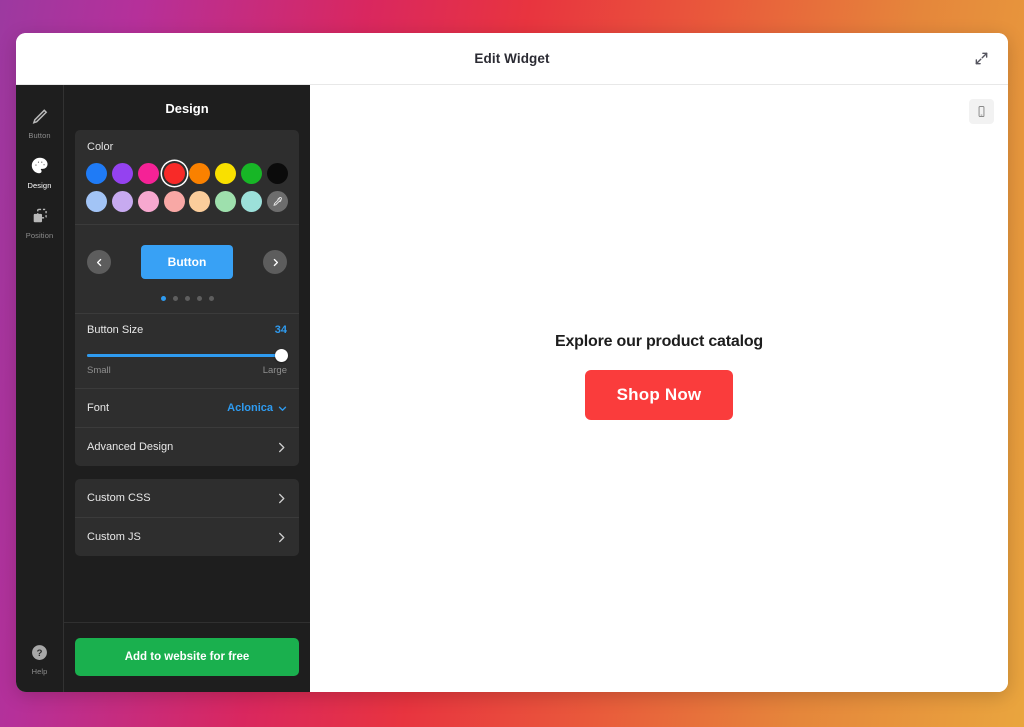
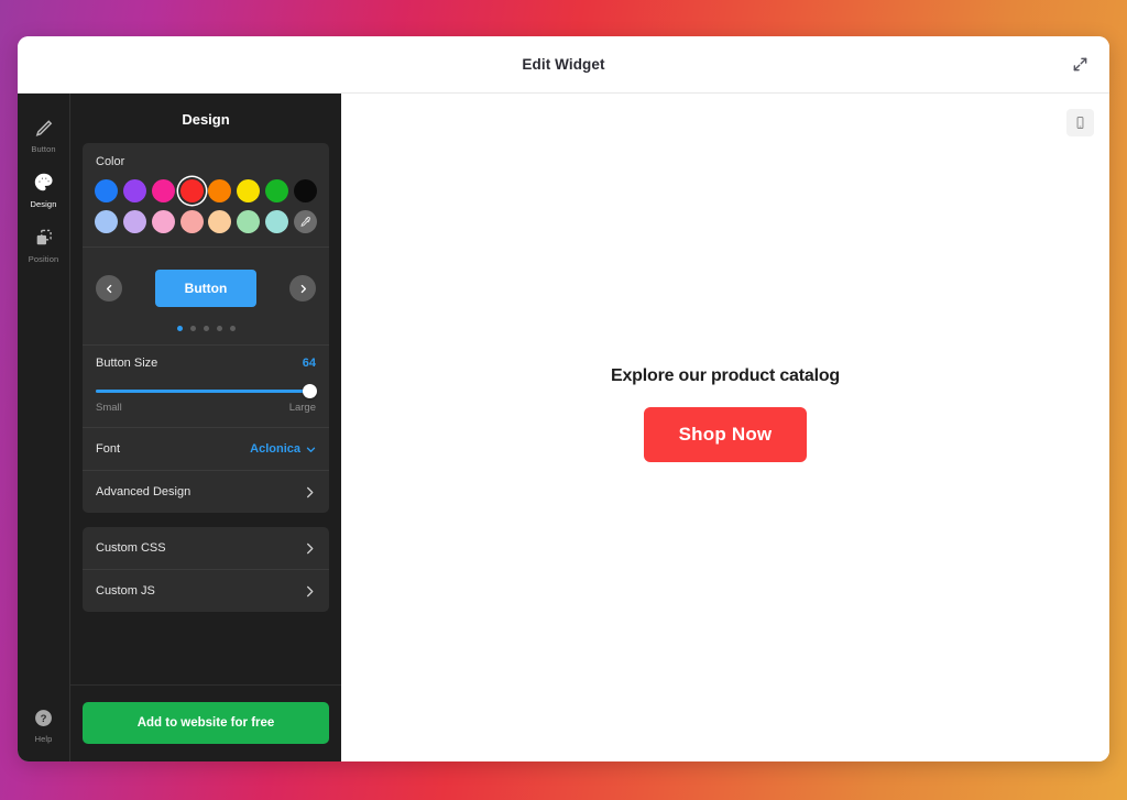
  Edit Widget
  Button
  Design
  Position
  ?
  Help
  Design
  Color
  Button
  Button Size
- 34
+ 64
  Small
  Large
  Font
  Aclonica
  Advanced Design
  Custom CSS
  Custom JS
  Add to website for free
  Explore our product catalog
  Shop Now
